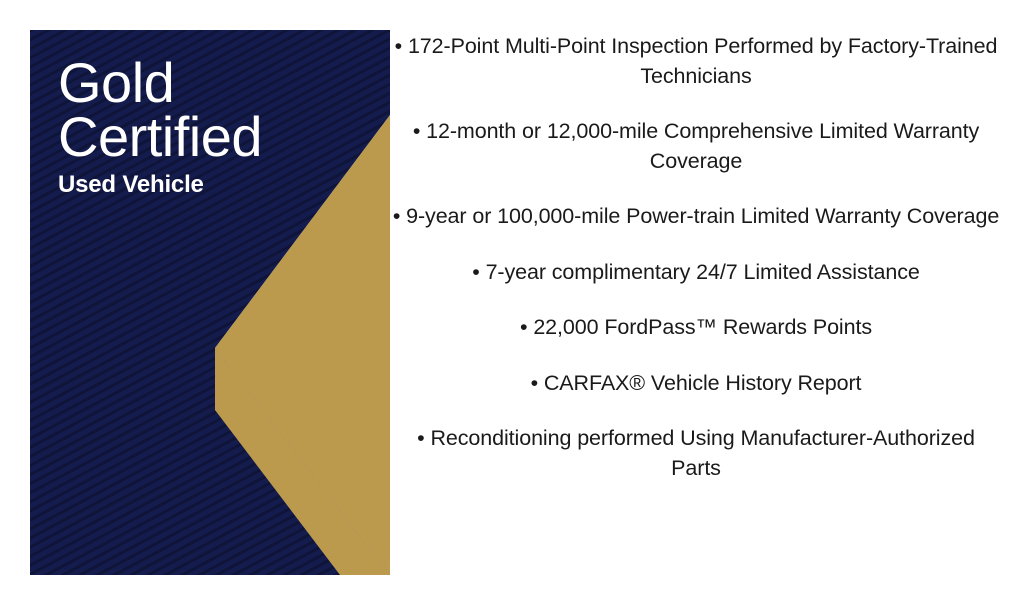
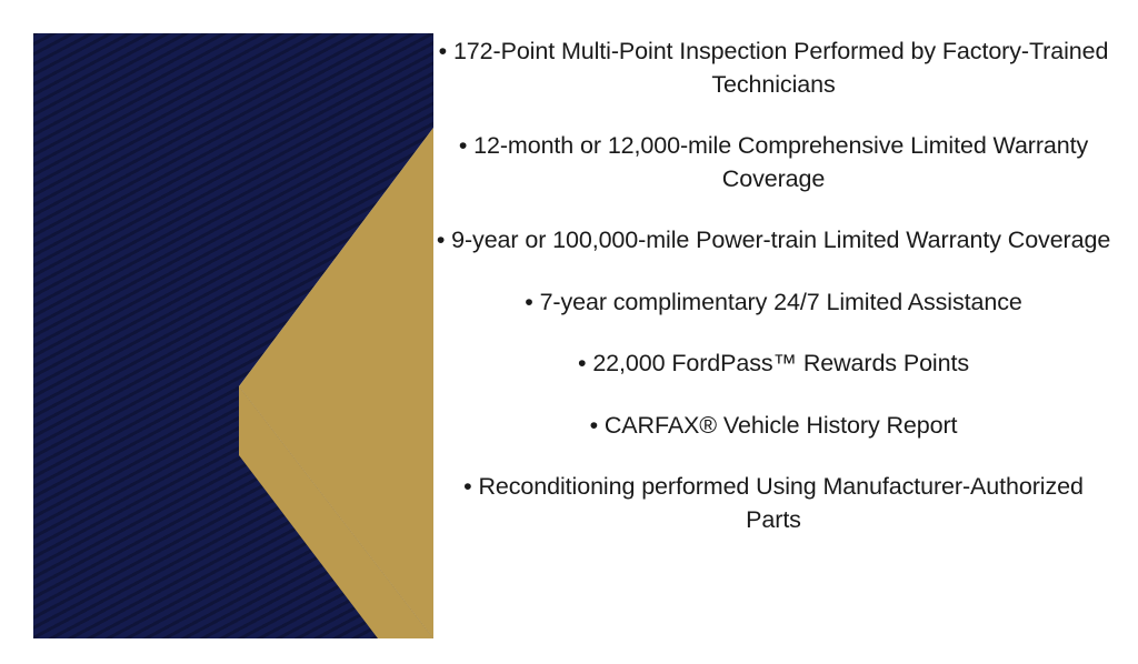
- Gold
- Certified
- Used Vehicle
  • 172-Point Multi-Point Inspection Performed by Factory-Trained Technicians
  • 12-month or 12,000-mile Comprehensive Limited Warranty Coverage
  • 9-year or 100,000-mile Power-train Limited Warranty Coverage
  • 7-year complimentary 24/7 Limited Assistance
  • 22,000 FordPass™ Rewards Points
  • CARFAX® Vehicle History Report
  • Reconditioning performed Using Manufacturer-Authorized Parts
